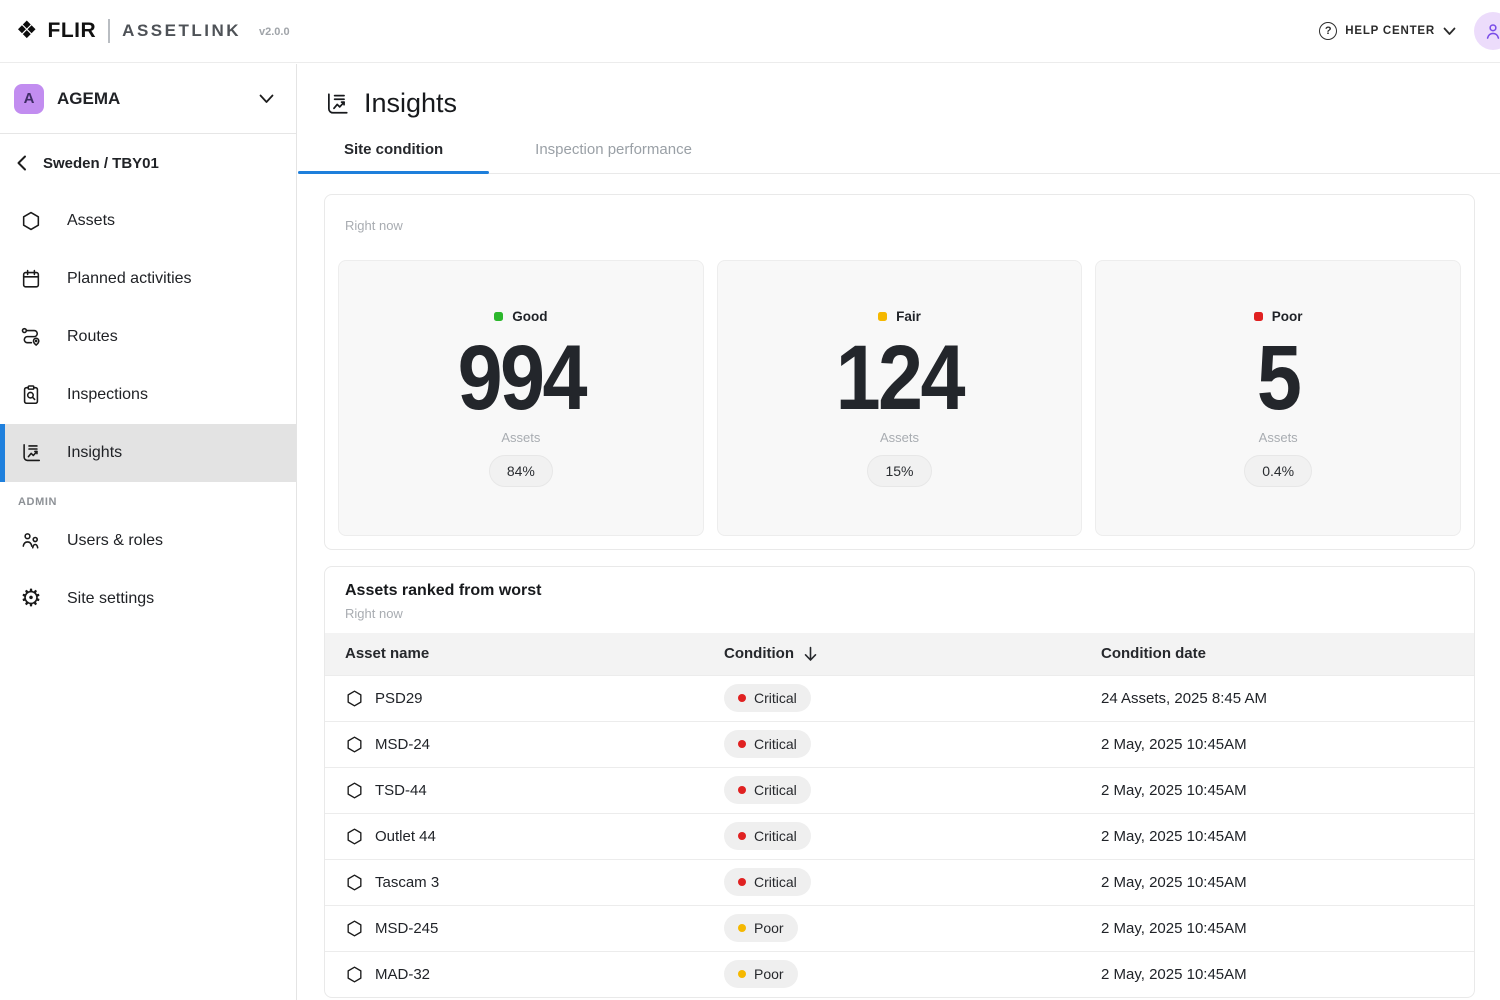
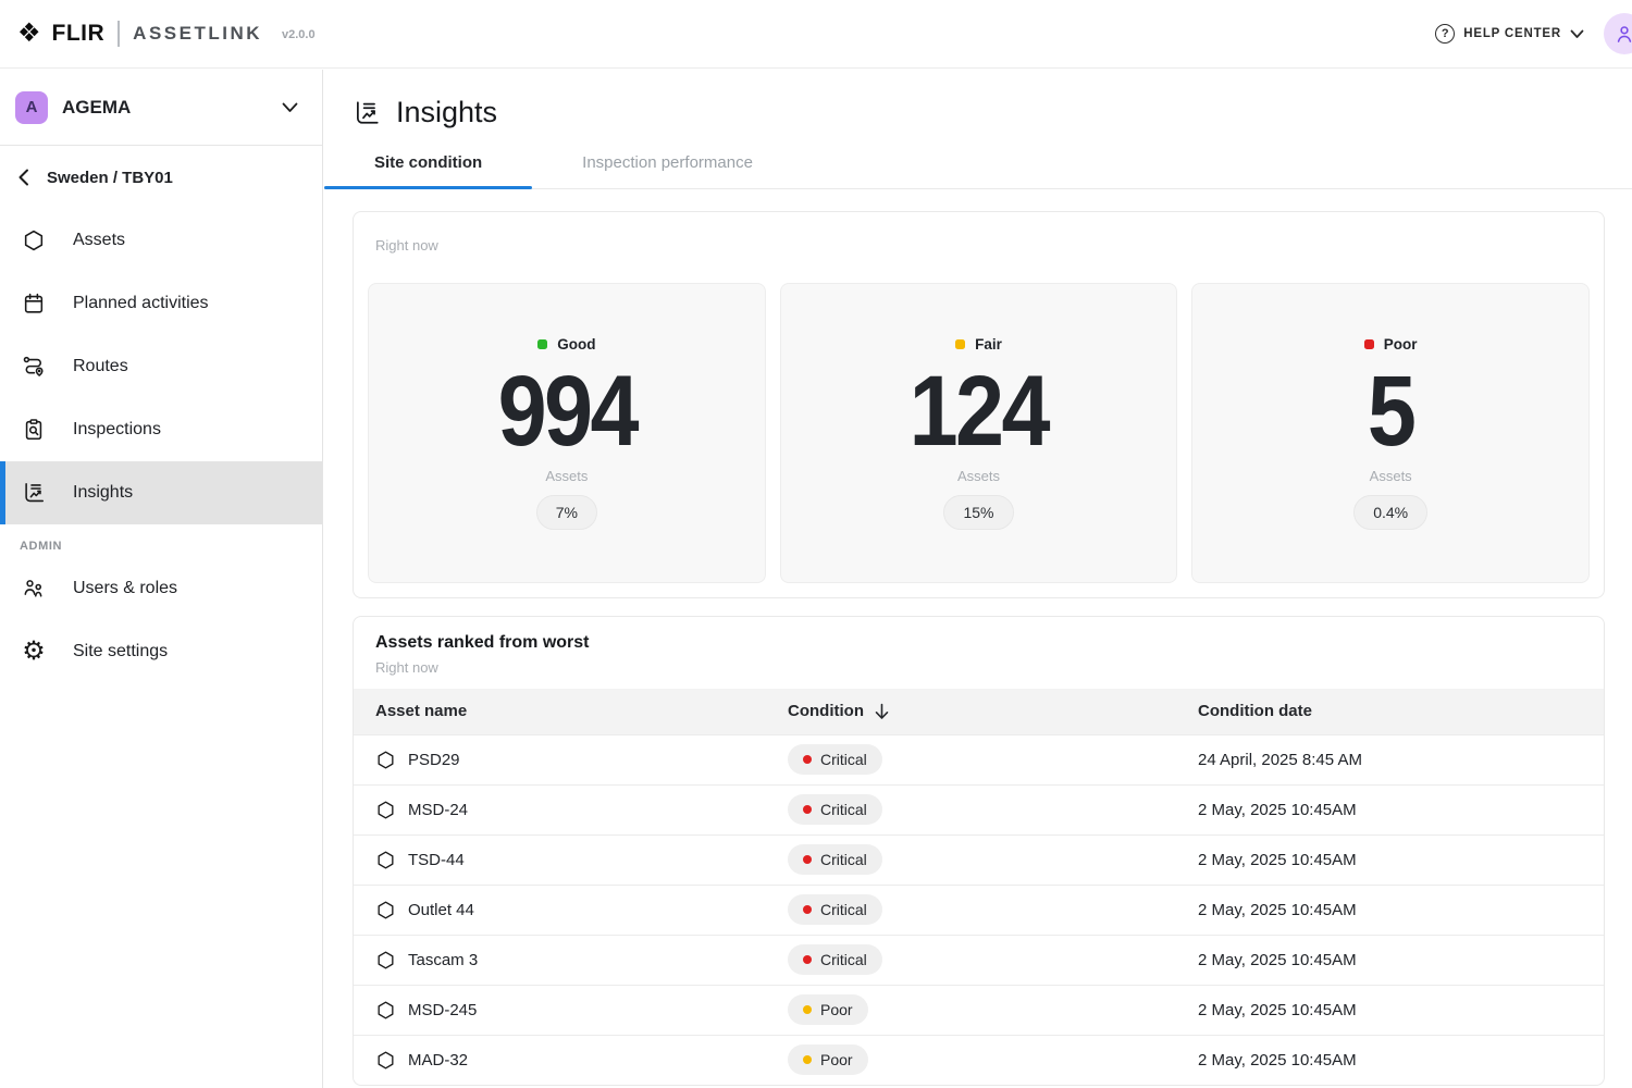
  ❖
  FLIR
  ASSETLINK
  v2.0.0
  ?
  HELP CENTER
  A
  AGEMA
  Sweden / TBY01
  Assets
  Planned activities
  Routes
  Inspections
  Insights
  ADMIN
  Users & roles
  ⚙
  Site settings
  Insights
  Site condition
  Inspection performance
  Right now
  Good
  994
  Assets
- 84%
+ 7%
  Fair
  124
  Assets
  15%
  Poor
  5
  Assets
  0.4%
  Assets ranked from worst
  Right now
  Asset name	Condition	Condition date
- PSD29	Critical	24 Assets, 2025 8:45 AM
+ PSD29	Critical	24 April, 2025 8:45 AM
  MSD-24	Critical	2 May, 2025 10:45AM
  TSD-44	Critical	2 May, 2025 10:45AM
  Outlet 44	Critical	2 May, 2025 10:45AM
  Tascam 3	Critical	2 May, 2025 10:45AM
  MSD-245	Poor	2 May, 2025 10:45AM
  MAD-32	Poor	2 May, 2025 10:45AM
